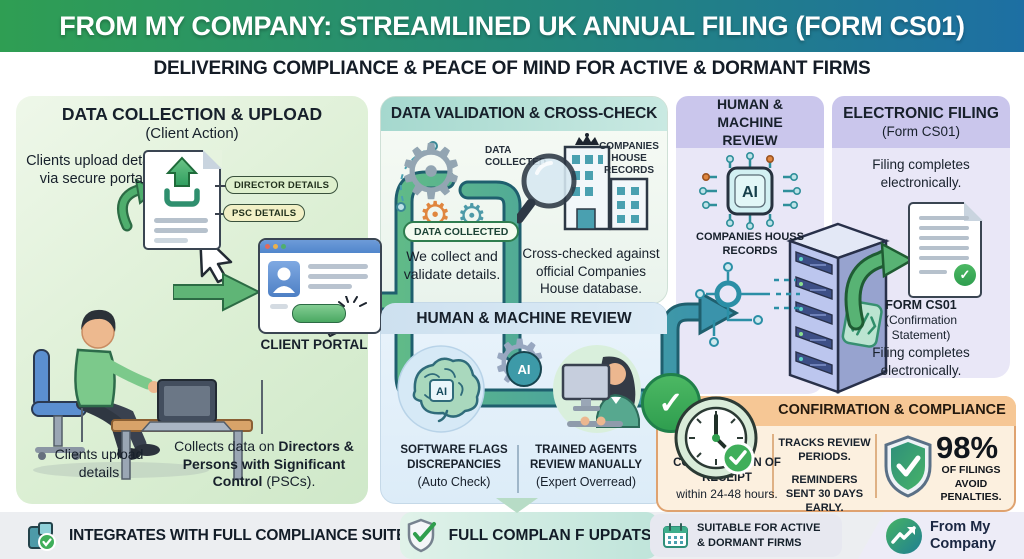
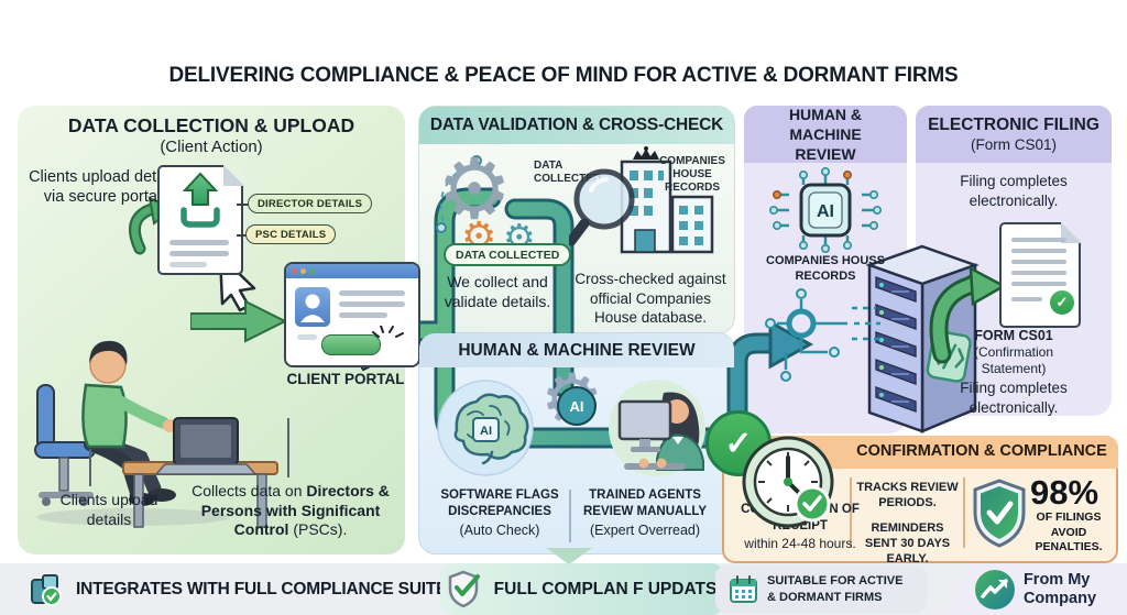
- FROM MY COMPANY: STREAMLINED UK ANNUAL FILING (FORM CS01)
  DELIVERING COMPLIANCE & PEACE OF MIND FOR ACTIVE & DORMANT FIRMS
  DATA COLLECTION & UPLOAD
  (Client Action)
  Clients upload det via secure porta
  DIRECTOR DETAILS
  PSC DETAILS
  CLIENT PORTAL
  Clients upload details
  Collects data on Directors & Persons with Significant Control (PSCs).
  DATA VALIDATION & CROSS-CHECK
  ⚙
  ⚙
  ⚙
  DATA COLLECTED
  DATA COLLECTED
  We collect and validate details.
  COMPANIES HOUSE RECORDS
  Cross-checked against official Companies House database.
  HUMAN & MACHINE REVIEW
  AI
  AI
  SOFTWARE FLAGS DISCREPANCIES
  (Auto Check)
  TRAINED AGENTS REVIEW MANUALLY
  (Expert Overread)
  HUMAN & MACHINE REVIEW
  AI
  COMPANIES HOUSS RECORDS
  ELECTRONIC FILING
  (Form CS01)
  Filing completes electronically.
  ✓
  FORM CS01
  (Confirmation Statement)
  Filing completes electronically.
  ✓
  CONFIRMATION & COMPLIANCE
  within 24-48 hours.
  TRACKS REVIEW PERIODS.
  REMINDERS SENT 30 DAYS EARLY.
  98%
  OF FILINGS AVOID PENALTIES.
  INTEGRATES WITH FULL COMPLIANCE SUIT
  FULL COMPLAN F UPDATS
  SUITABLE FOR ACTIVE
  & DORMANT FIRMS
  From My
  Company
